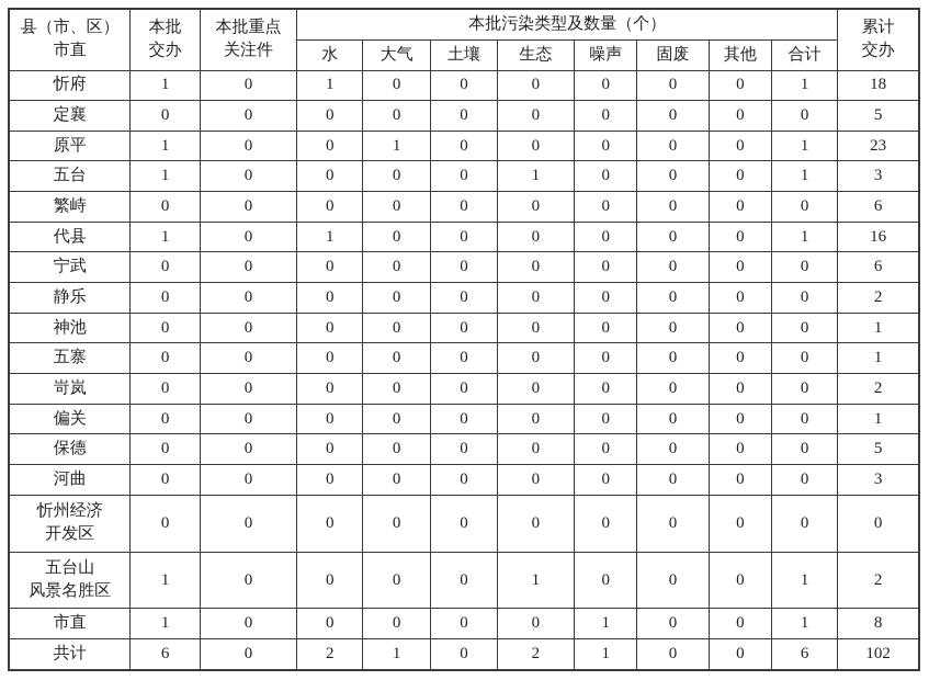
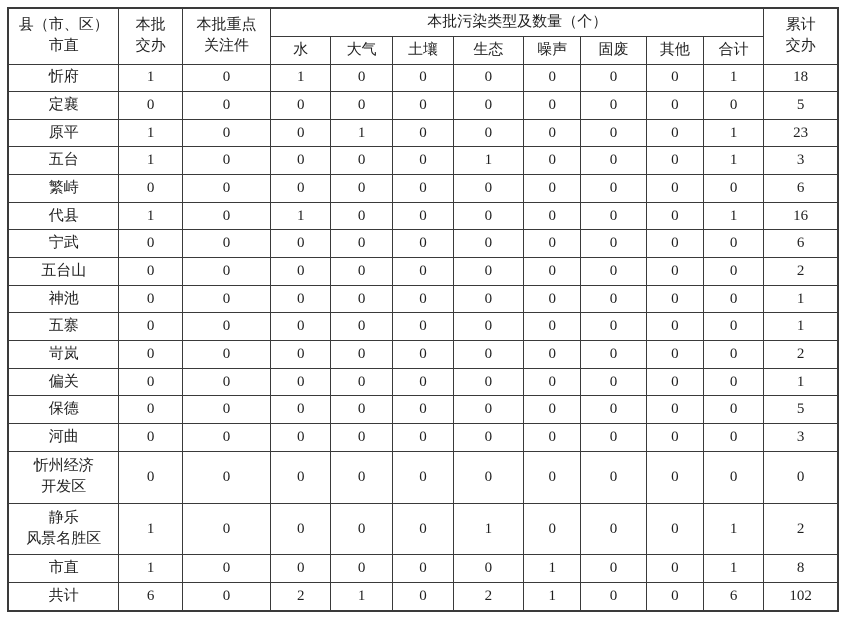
  县（市、区） 市直	本批 交办	本批重点 关注件	本批污染类型及数量（个）	累计 交办
  水	大气	土壤	生态	噪声	固废	其他	合计
  忻府	1	0	1	0	0	0	0	0	0	1	18
  定襄	0	0	0	0	0	0	0	0	0	0	5
  原平	1	0	0	1	0	0	0	0	0	1	23
  五台	1	0	0	0	0	1	0	0	0	1	3
  繁峙	0	0	0	0	0	0	0	0	0	0	6
  代县	1	0	1	0	0	0	0	0	0	1	16
  宁武	0	0	0	0	0	0	0	0	0	0	6
- 静乐	0	0	0	0	0	0	0	0	0	0	2
+ 五台山	0	0	0	0	0	0	0	0	0	0	2
  神池	0	0	0	0	0	0	0	0	0	0	1
  五寨	0	0	0	0	0	0	0	0	0	0	1
  岢岚	0	0	0	0	0	0	0	0	0	0	2
  偏关	0	0	0	0	0	0	0	0	0	0	1
  保德	0	0	0	0	0	0	0	0	0	0	5
  河曲	0	0	0	0	0	0	0	0	0	0	3
  忻州经济开发区	0	0	0	0	0	0	0	0	0	0	0
- 五台山风景名胜区	1	0	0	0	0	1	0	0	0	1	2
+ 静乐风景名胜区	1	0	0	0	0	1	0	0	0	1	2
  市直	1	0	0	0	0	0	1	0	0	1	8
  共计	6	0	2	1	0	2	1	0	0	6	102
